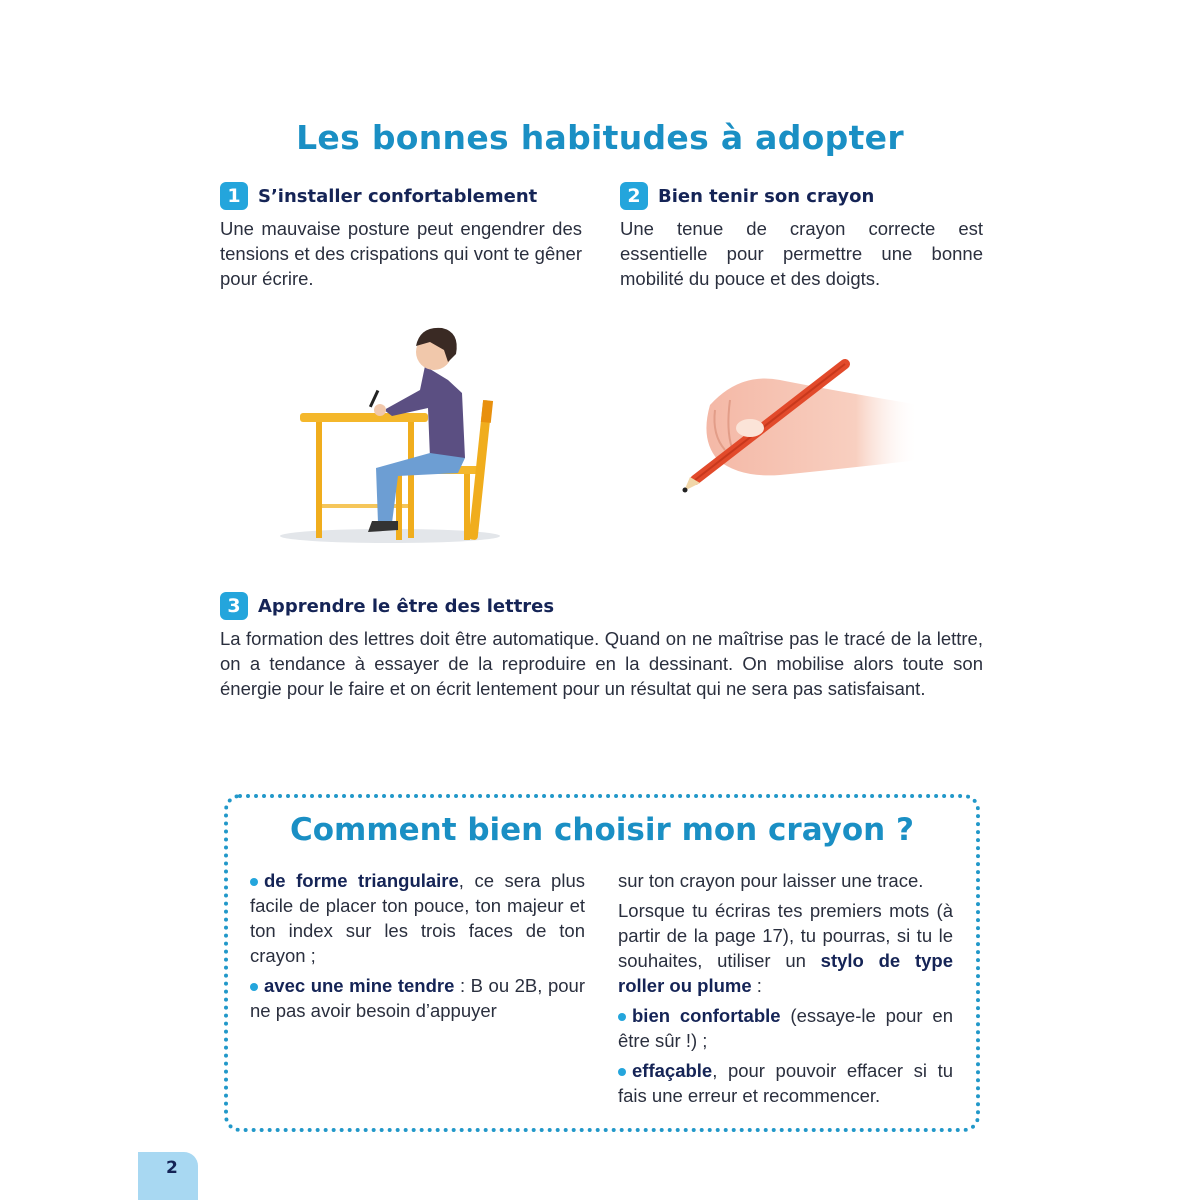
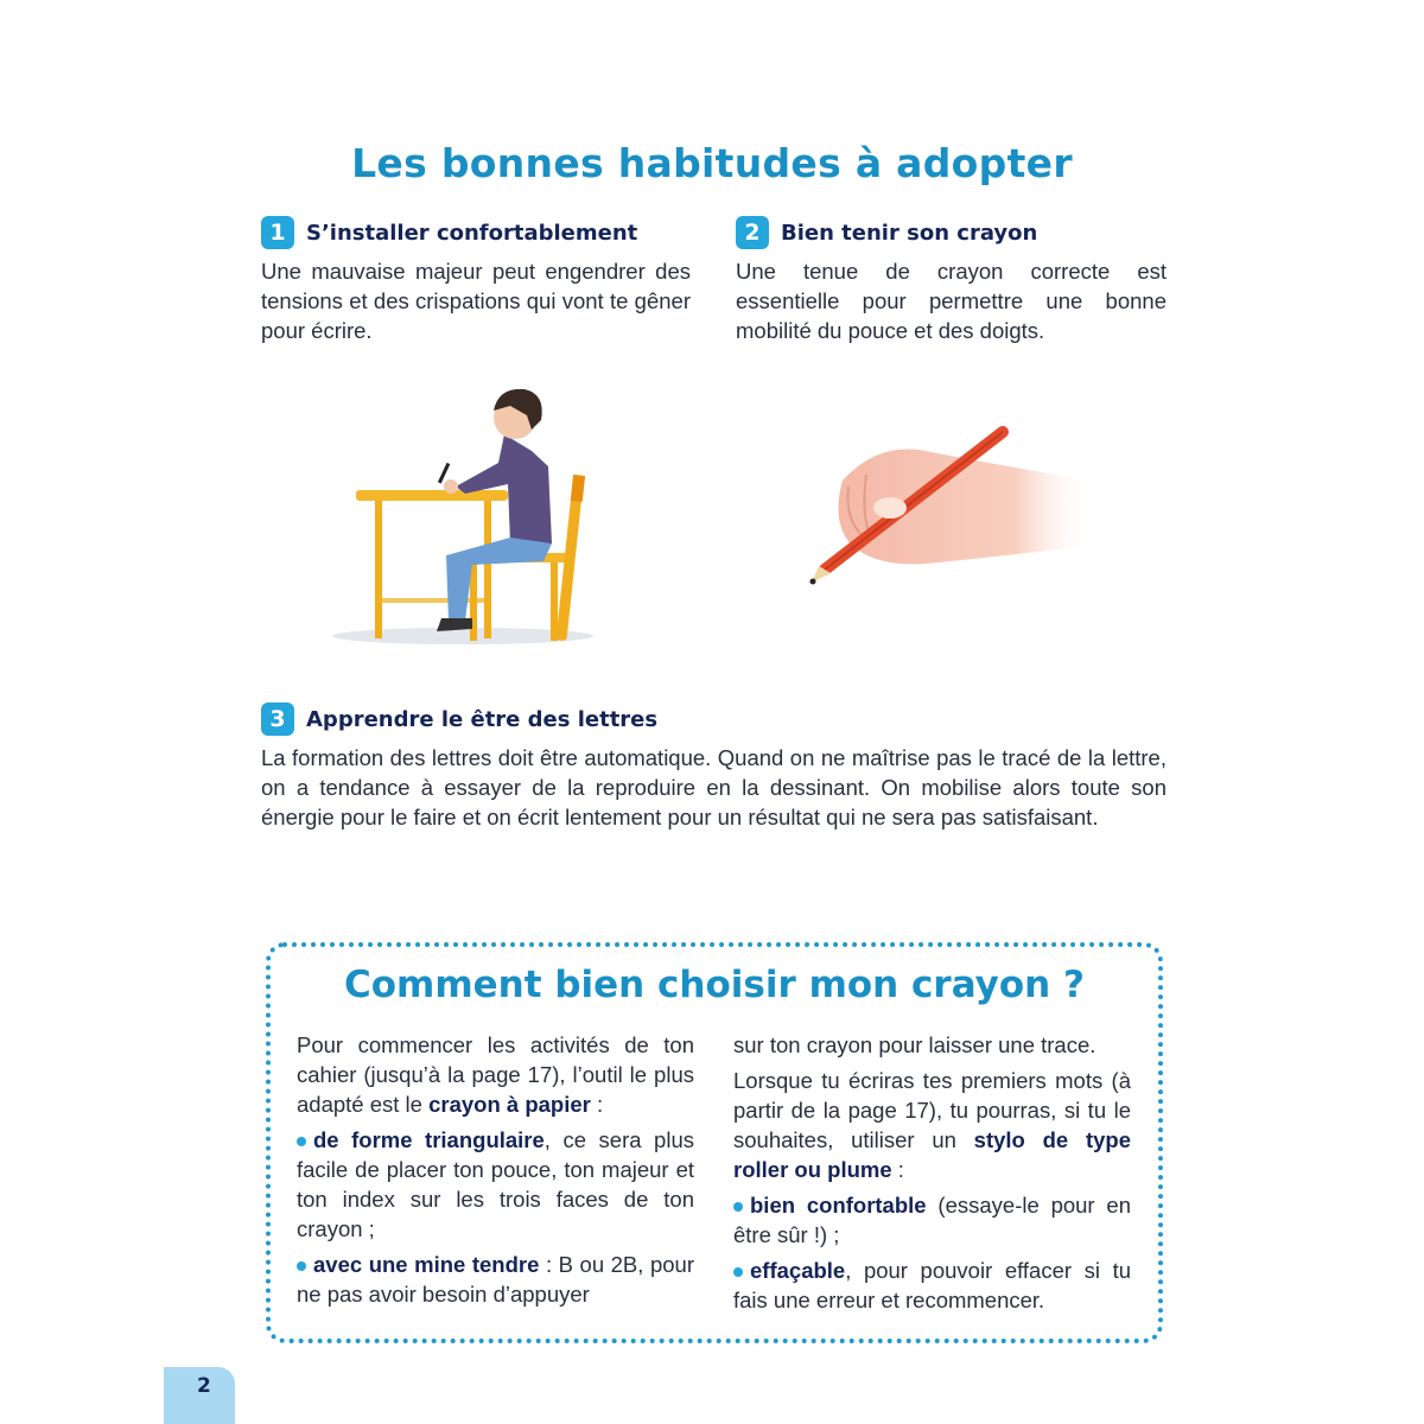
  Les bonnes habitudes à adopter
  1
  S’installer confortablement
- Une mauvaise posture peut engendrer des tensions et des crispations qui vont te gêner pour écrire.
+ Une mauvaise majeur peut engendrer des tensions et des crispations qui vont te gêner pour écrire.
  2
  Bien tenir son crayon
  Une tenue de crayon correcte est essentielle pour permettre une bonne mobilité du pouce et des doigts.
  3
  Apprendre le être des lettres
  La formation des lettres doit être automatique. Quand on ne maîtrise pas le tracé de la lettre, on a tendance à essayer de la reproduire en la dessinant. On mobilise alors toute son énergie pour le faire et on écrit lentement pour un résultat qui ne sera pas satisfaisant.
  Comment bien choisir mon crayon ?
+ Pour commencer les activités de ton cahier (jusqu’à la page 17), l’outil le plus adapté est le crayon à papier :
  de forme triangulaire, ce sera plus facile de placer ton pouce, ton majeur et ton index sur les trois faces de ton crayon ;
  avec une mine tendre : B ou 2B, pour ne pas avoir besoin d’appuyer
  sur ton crayon pour laisser une trace.
  Lorsque tu écriras tes premiers mots (à partir de la page 17), tu pourras, si tu le souhaites, utiliser un stylo de type roller ou plume :
  bien confortable (essaye-le pour en être sûr !) ;
  effaçable, pour pouvoir effacer si tu fais une erreur et recommencer.
  2
